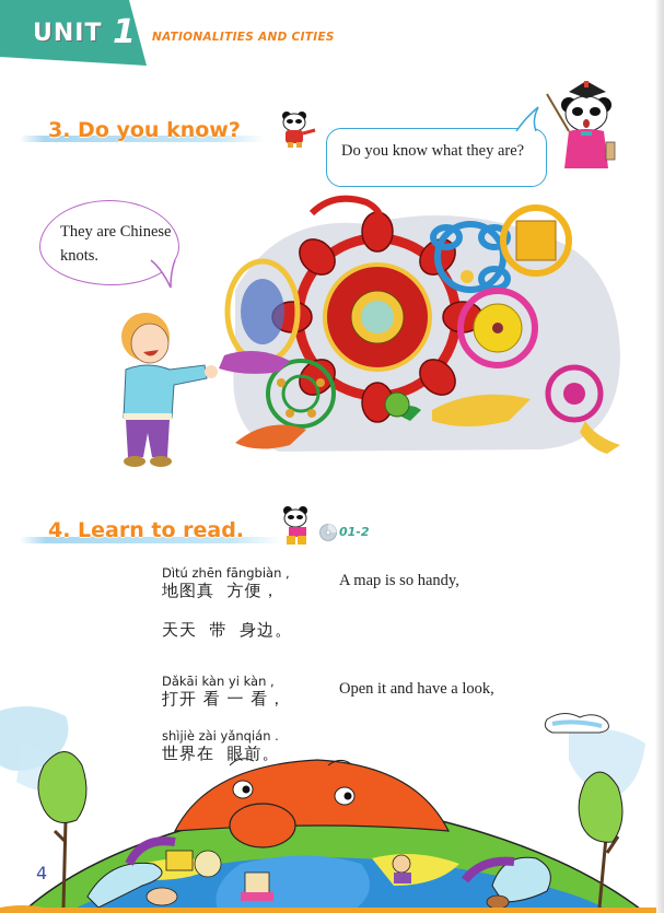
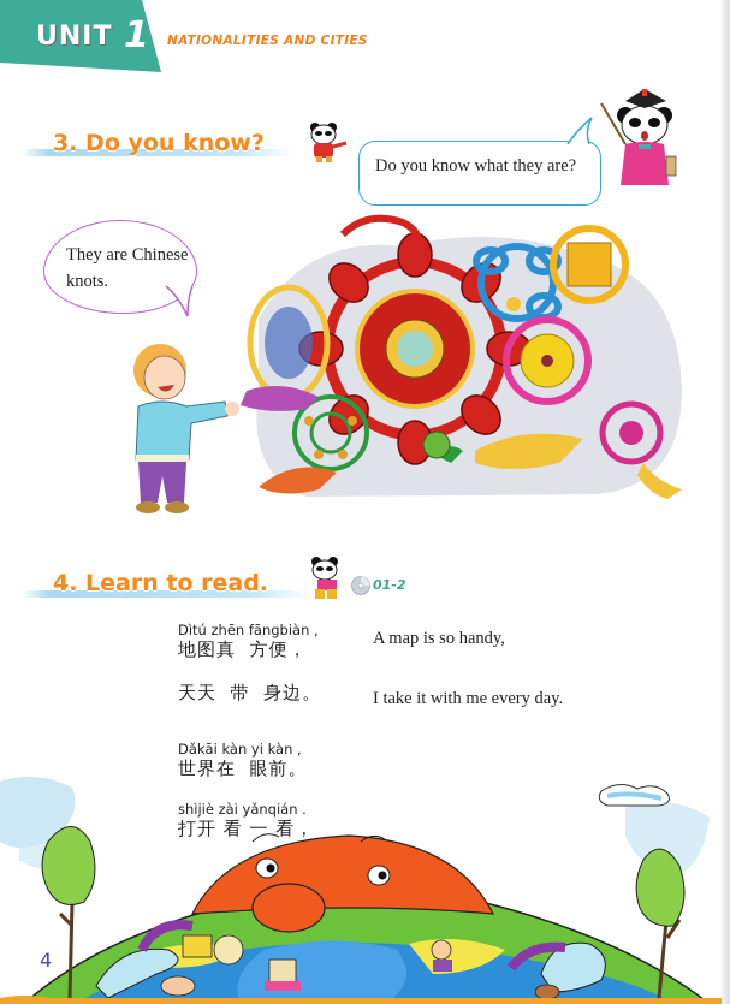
  UNIT
  1
  NATIONALITIES AND CITIES
  3. Do you know?
  Do you know what they are?
  They are Chinese knots.
  4. Learn to read.
  01-2
  Dìtú zhēn fāngbiàn ,
  地图真 方便，
  A map is so handy,
  天天 带 身边。
+ I take it with me every day.
  Dǎkāi kàn yi kàn ,
- 打开 看 一 看，
+ 世界在 眼前。
- Open it and have a look,
  shìjiè zài yǎnqián .
- 世界在 眼前。
+ 打开 看 一 看，
  4
